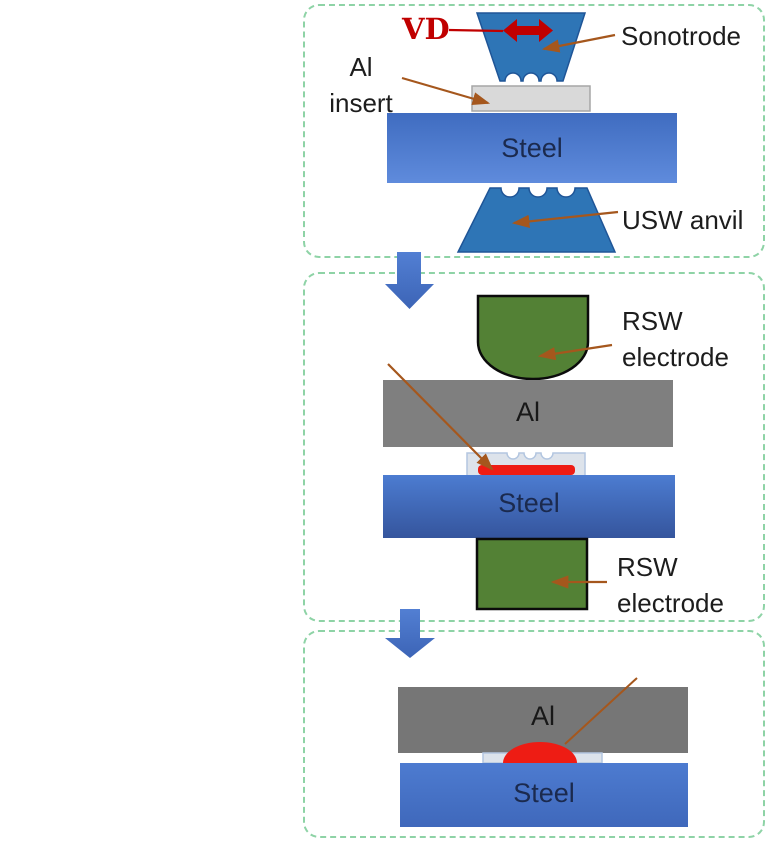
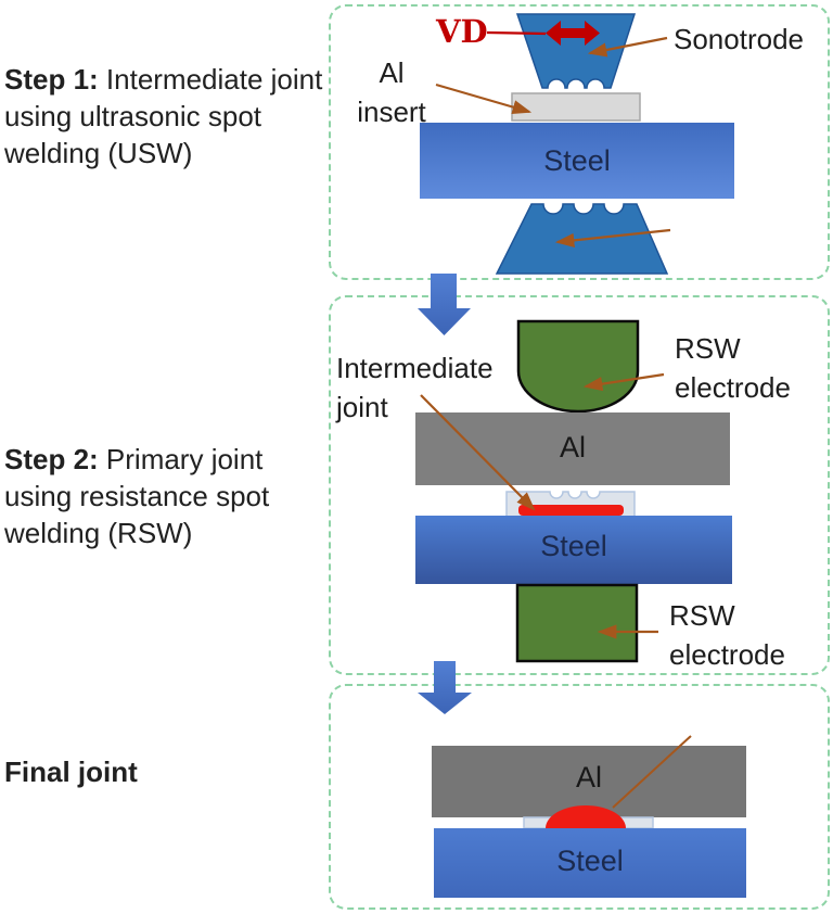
+ Step 1: Intermediate joint using ultrasonic spot welding (USW)
+ Step 2: Primary joint using resistance spot welding (RSW)
+ Final joint
  VD
  Sonotrode
  Al
  insert
  Steel
- USW anvil
  RSW
  electrode
+ Intermediate
+ joint
  Al
  Steel
  RSW
  electrode
  Al
  Steel
